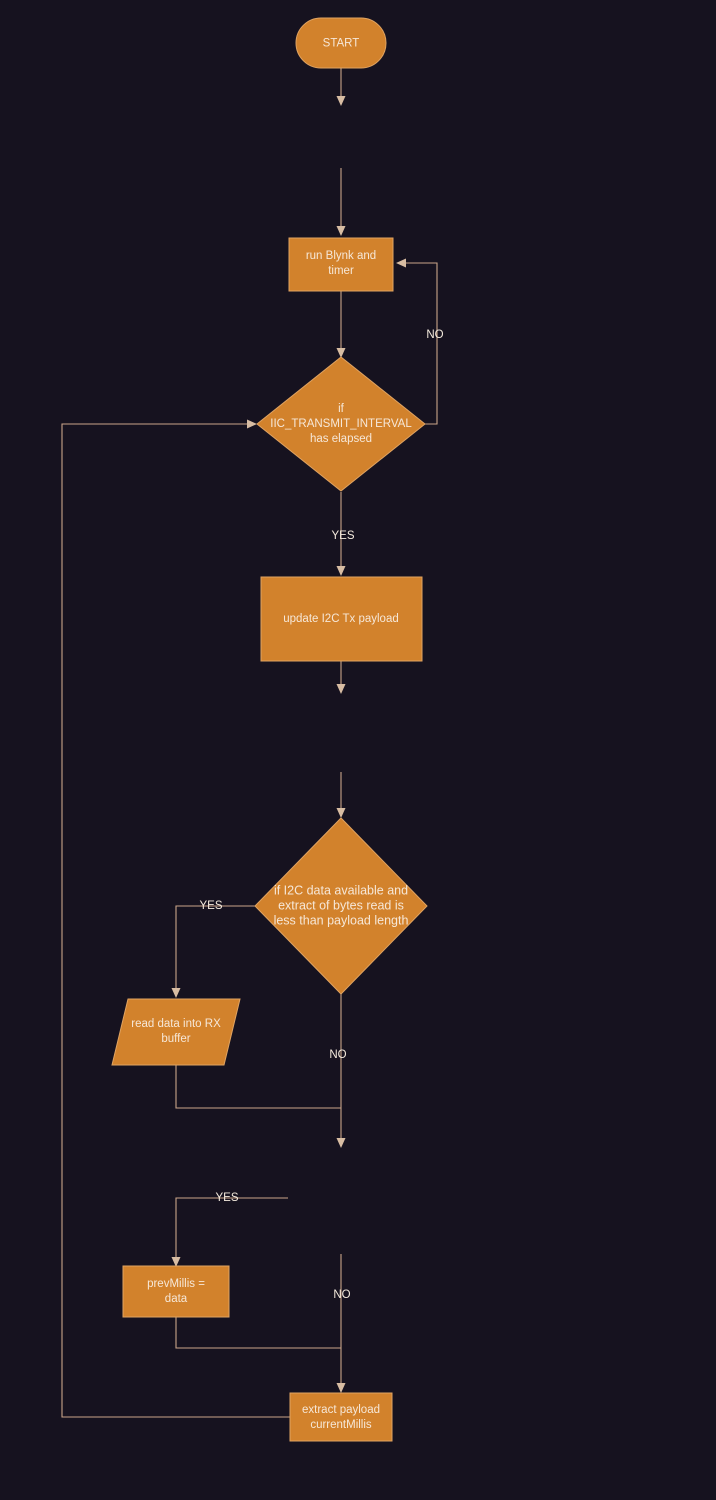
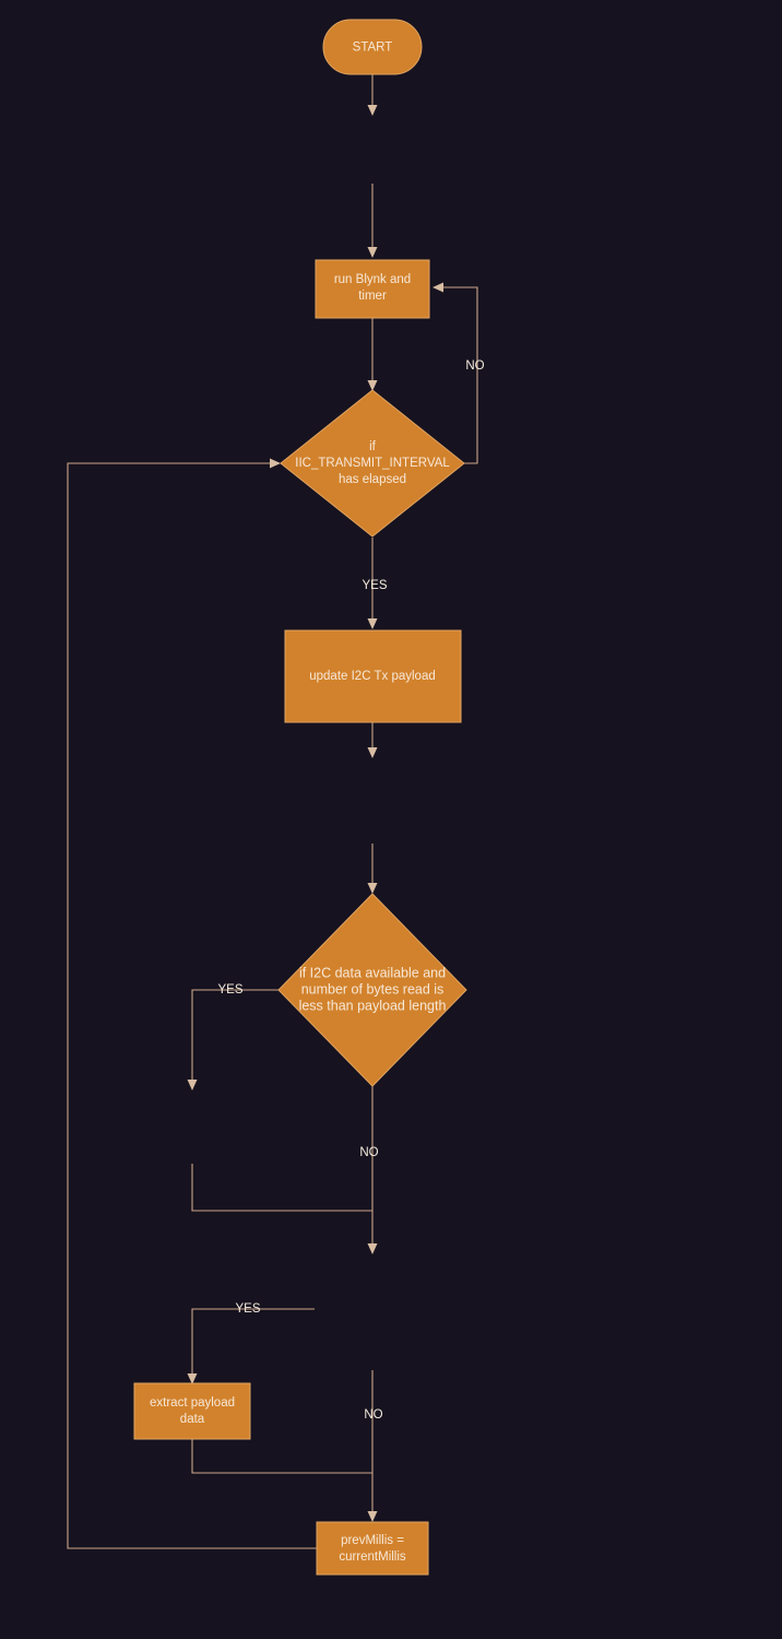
  START
  run Blynk and
  timer
  if
  IIC_TRANSMIT_INTERVAL
  has elapsed
  update I2C Tx payload
  if I2C data available and
- extract of bytes read is
+ number of bytes read is
  less than payload length
- read data into RX
- buffer
- prevMillis =
+ extract payload
  data
- extract payload
+ prevMillis =
  currentMillis
  NO
  YES
  YES
  NO
  YES
  NO
